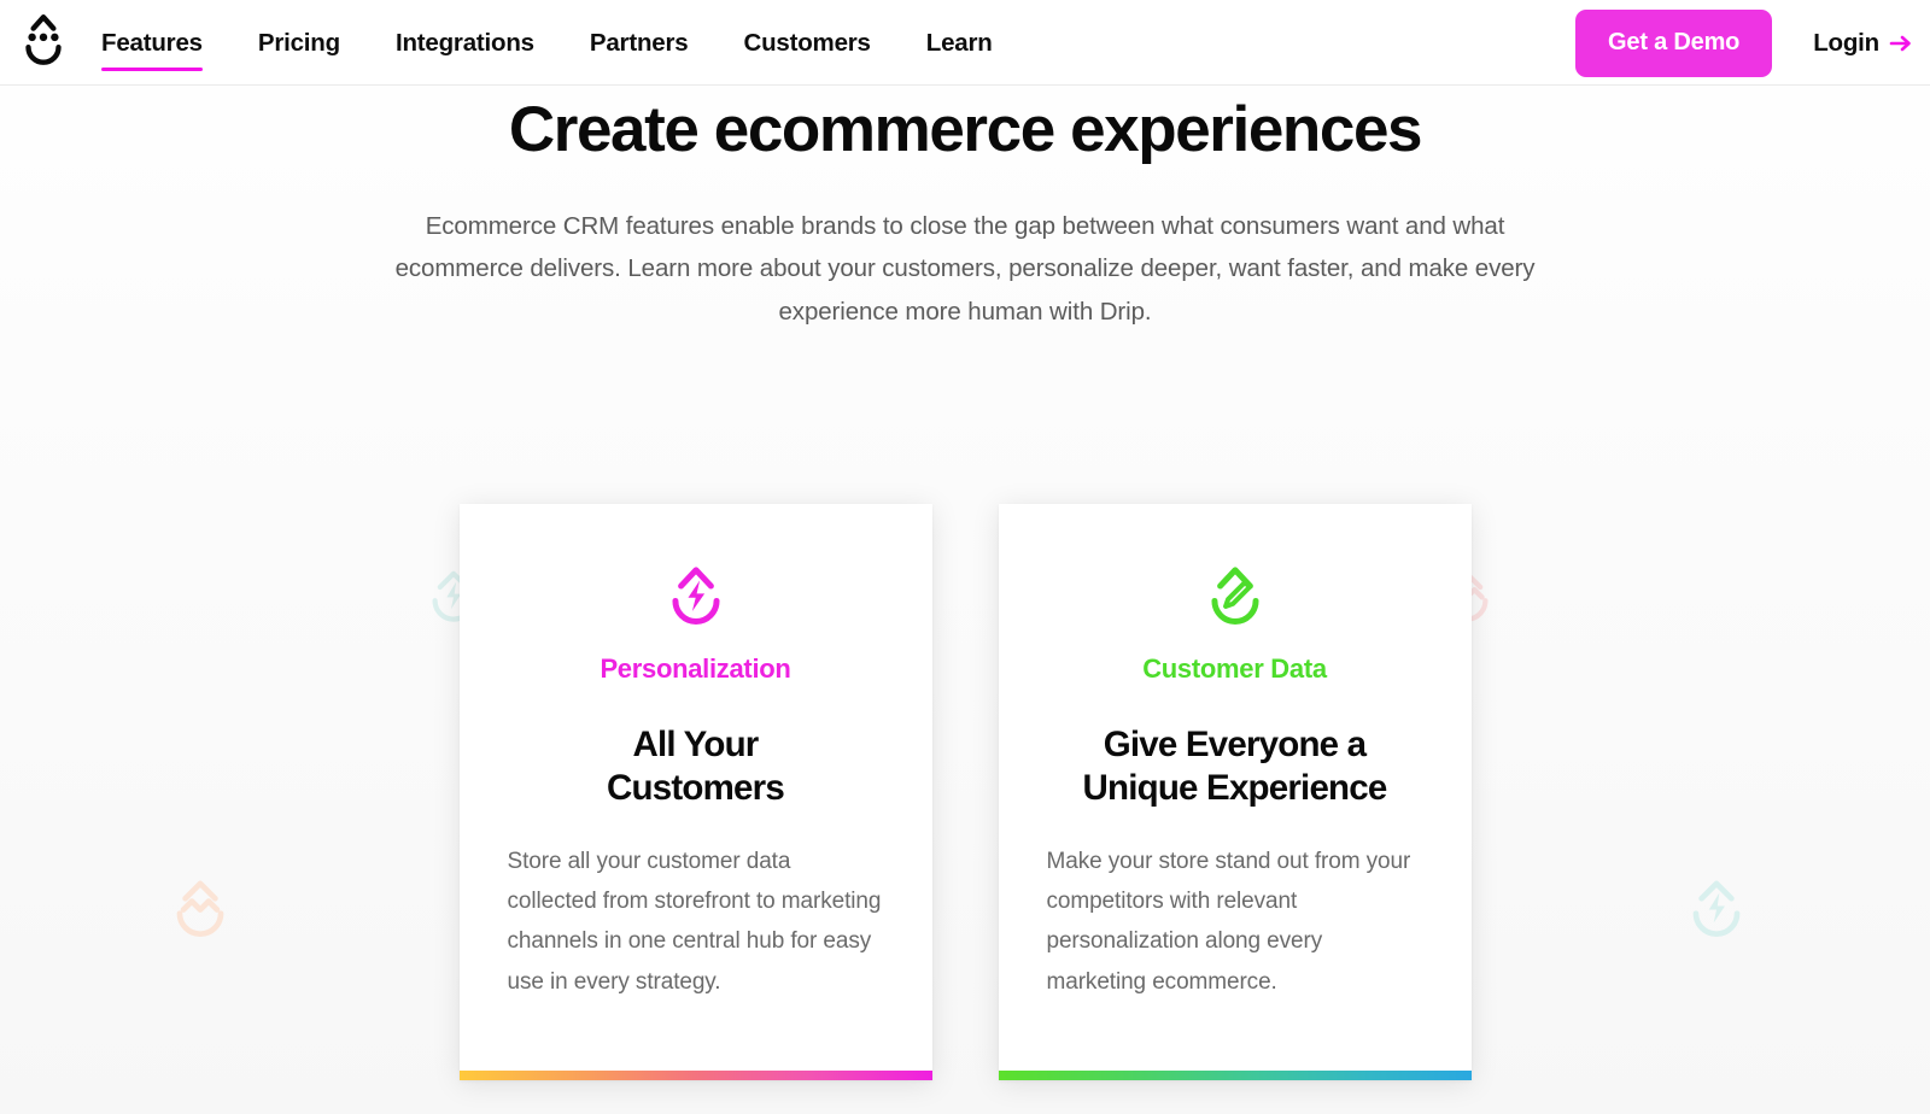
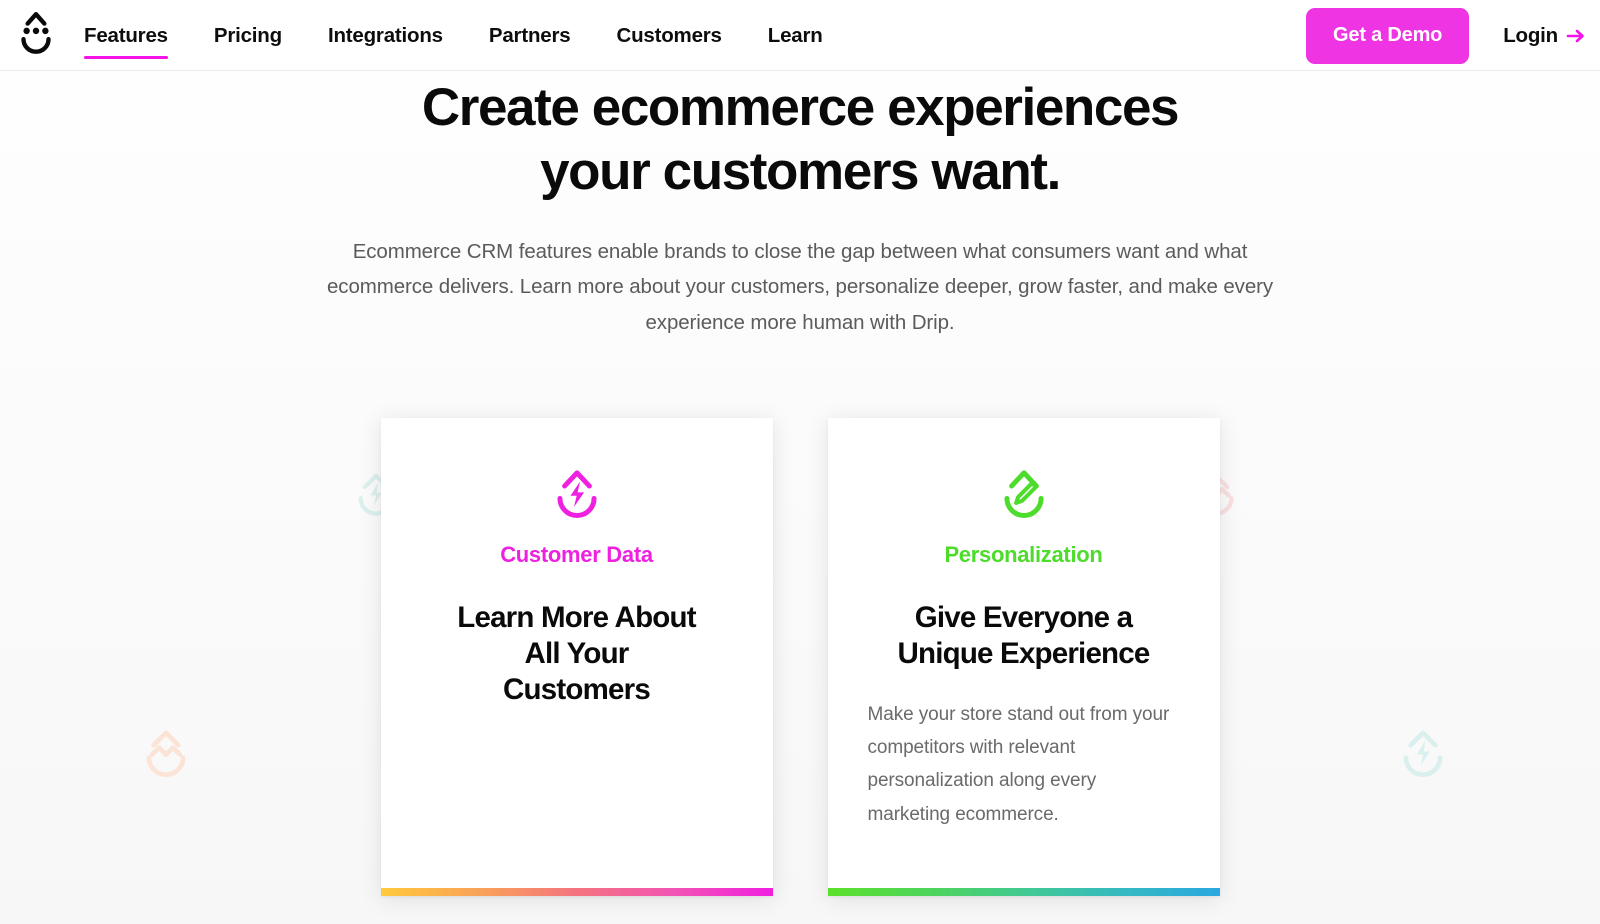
  Features
  Pricing
  Integrations
  Partners
  Customers
  Learn
  Get a Demo
  Login
  Create ecommerce experiences
+ your customers want.
- Ecommerce CRM features enable brands to close the gap between what consumers want and what ecommerce delivers. Learn more about your customers, personalize deeper, want faster, and make every experience more human with Drip.
+ Ecommerce CRM features enable brands to close the gap between what consumers want and what ecommerce delivers. Learn more about your customers, personalize deeper, grow faster, and make every experience more human with Drip.
- Personalization
+ Customer Data
+ Learn More About
  All Your
  Customers
- Store all your customer data collected from storefront to marketing channels in one central hub for easy use in every strategy.
- Customer Data
+ Personalization
  Give Everyone a
  Unique Experience
  Make your store stand out from your competitors with relevant personalization along every marketing ecommerce.
